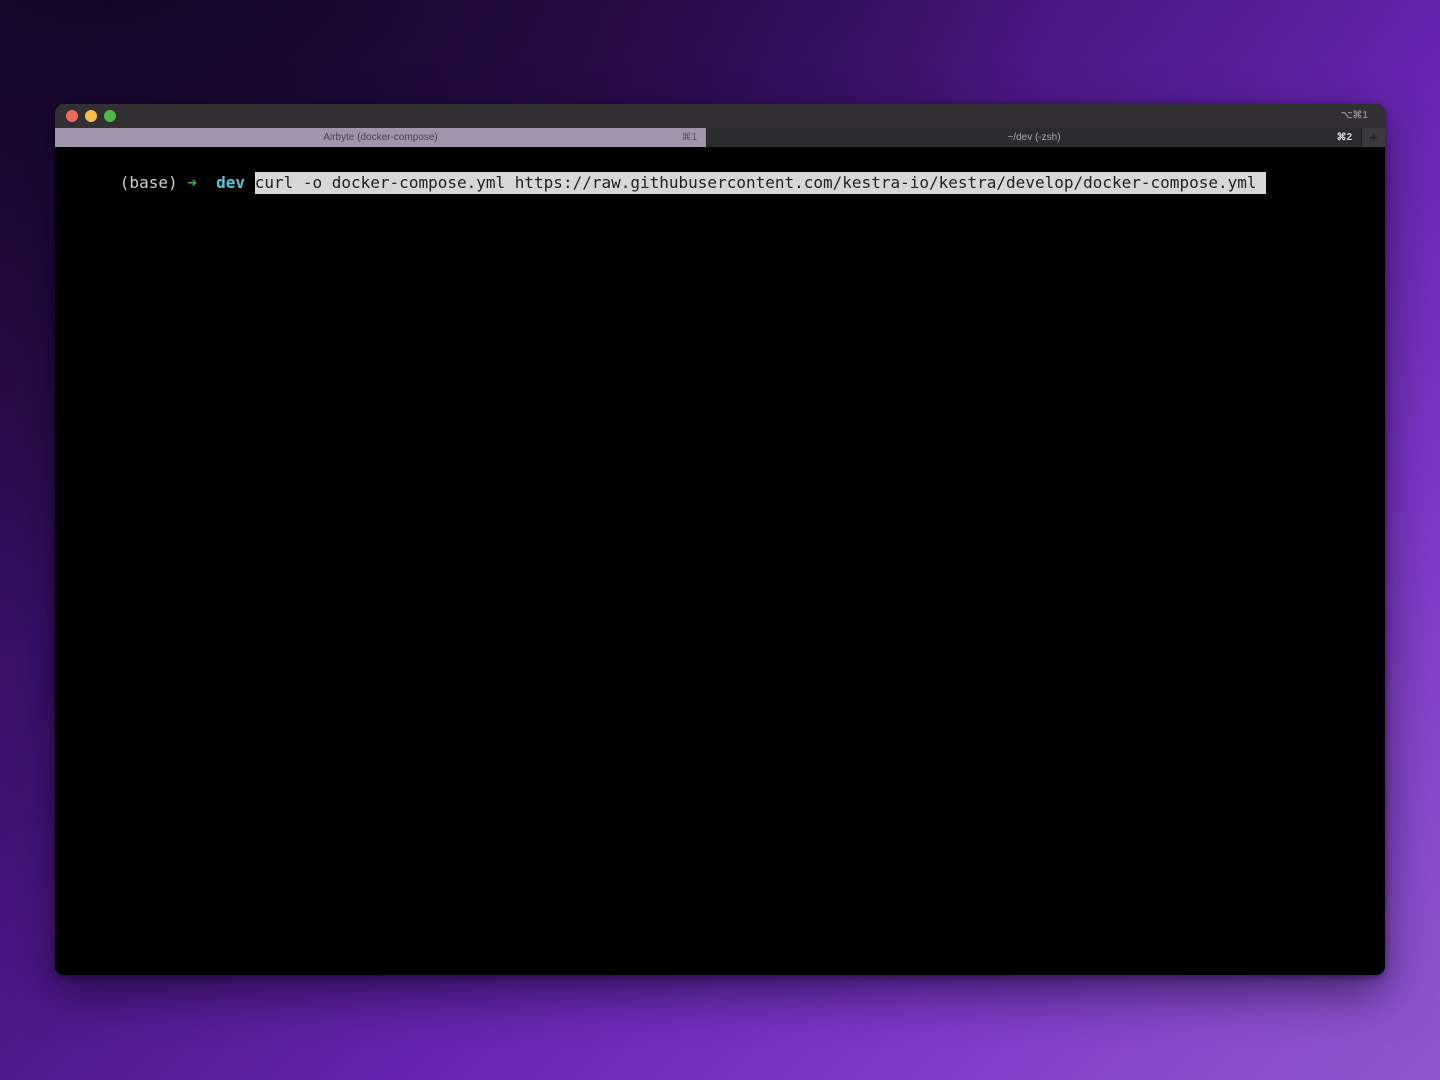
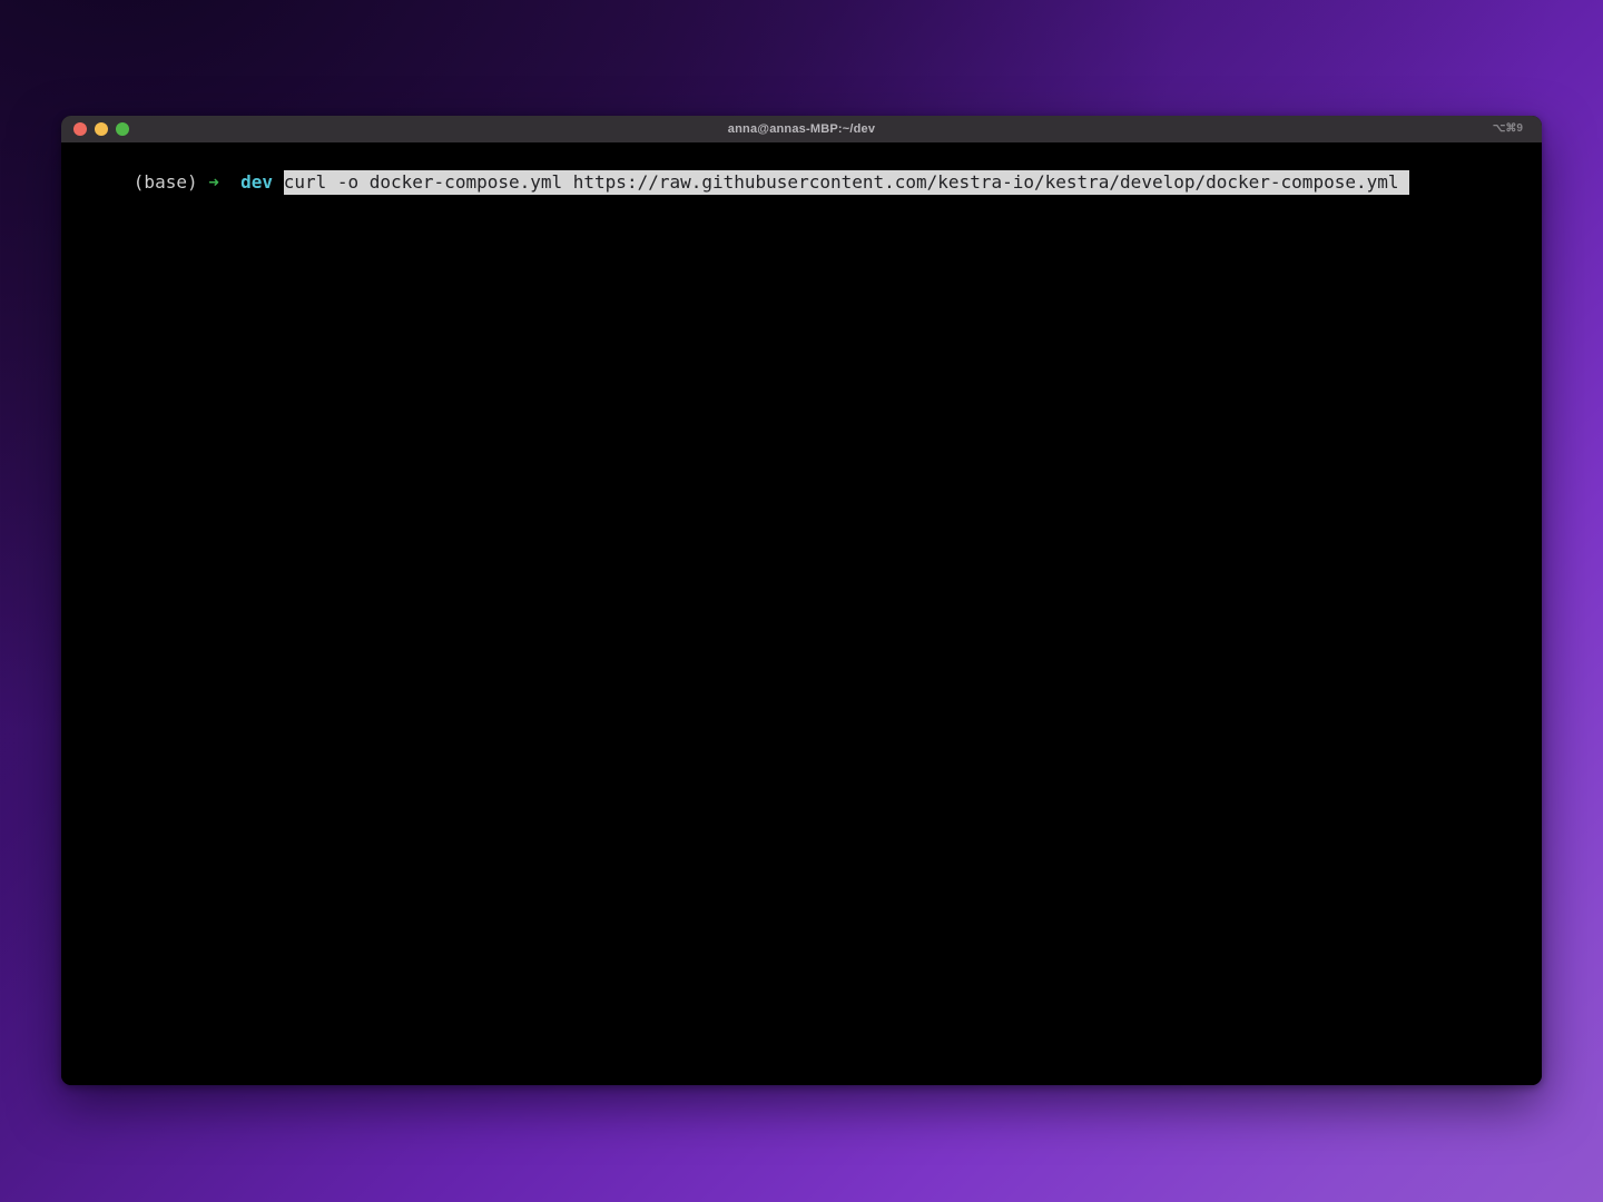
+ anna@annas-MBP:~/dev
- ⌥⌘1
+ ⌥⌘9
- Airbyte (docker-compose)
- ⌘1
- ~/dev (-zsh)
- ⌘2
- +
  (base) ➜ dev curl -o docker-compose.yml https://raw.githubusercontent.com/kestra-io/kestra/develop/docker-compose.yml
